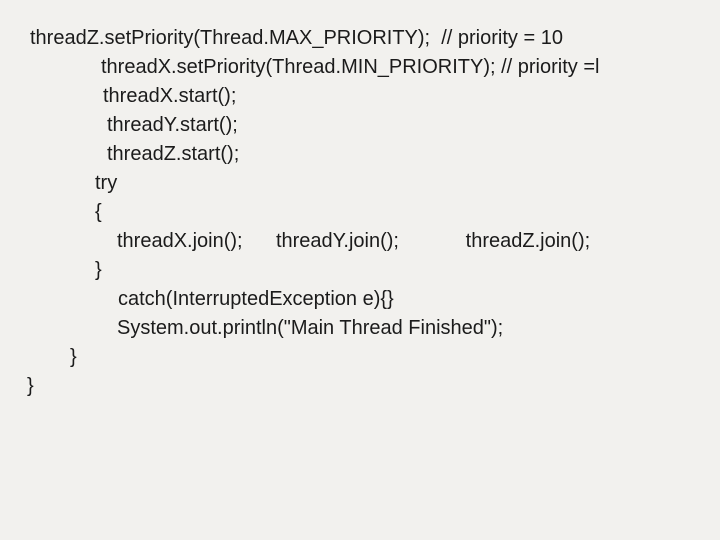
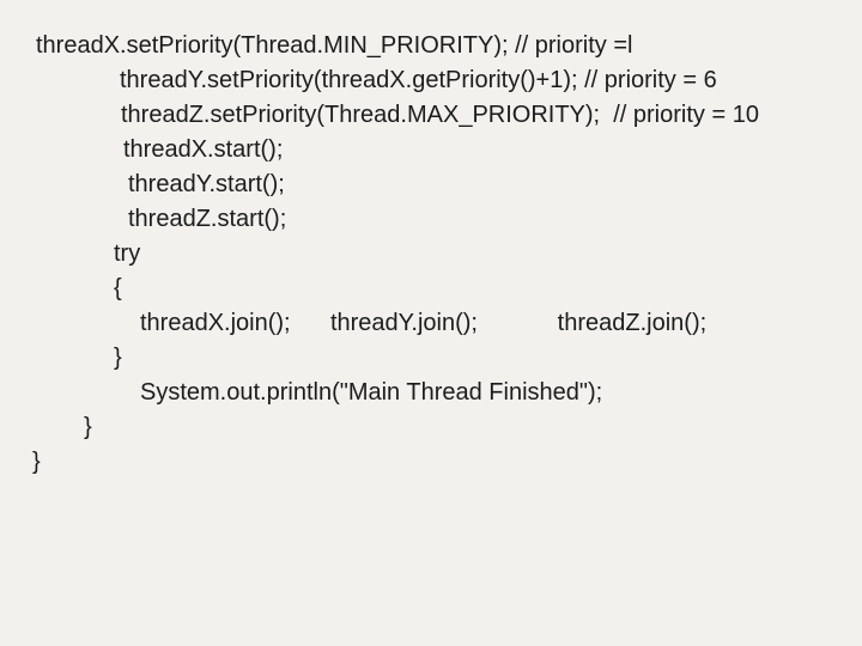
- threadZ.setPriority(Thread.MAX_PRIORITY); // priority = 10
+ threadX.setPriority(Thread.MIN_PRIORITY); // priority =l
+ threadY.setPriority(threadX.getPriority()+1); // priority = 6
- threadX.setPriority(Thread.MIN_PRIORITY); // priority =l
+ threadZ.setPriority(Thread.MAX_PRIORITY); // priority = 10
  threadX.start();
  threadY.start();
  threadZ.start();
  try
  {
  threadX.join(); threadY.join(); threadZ.join();
  }
- catch(InterruptedException e){}
  System.out.println("Main Thread Finished");
  }
  }
